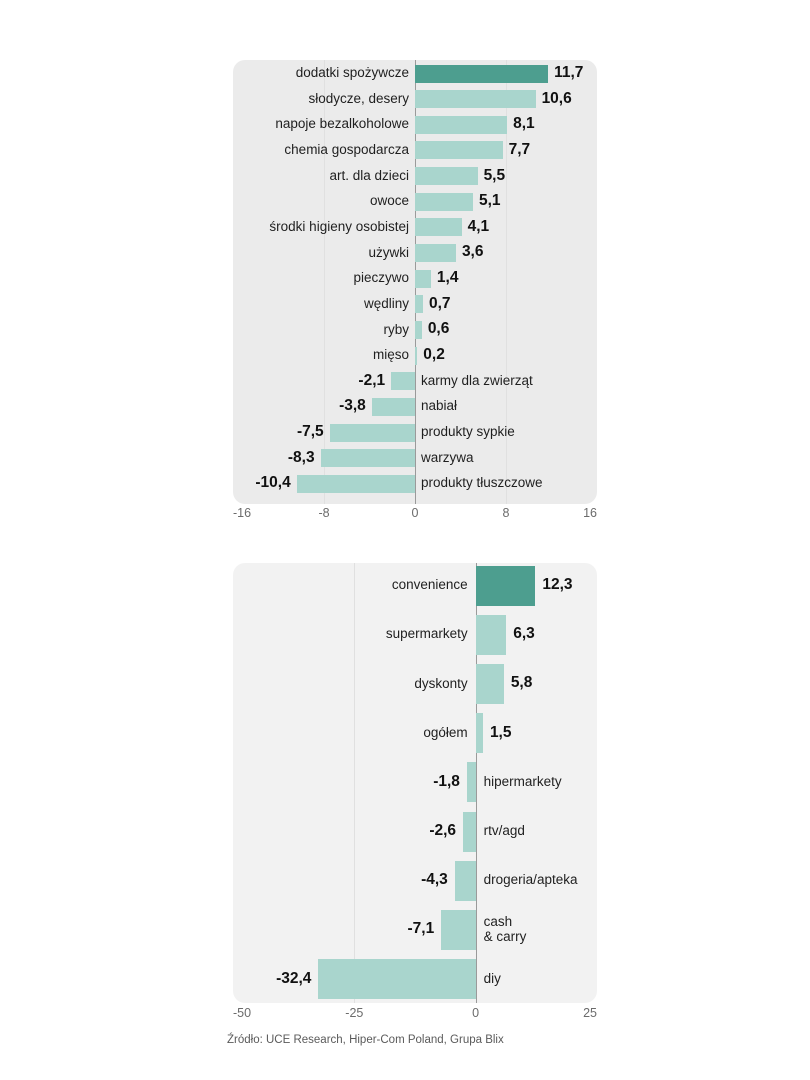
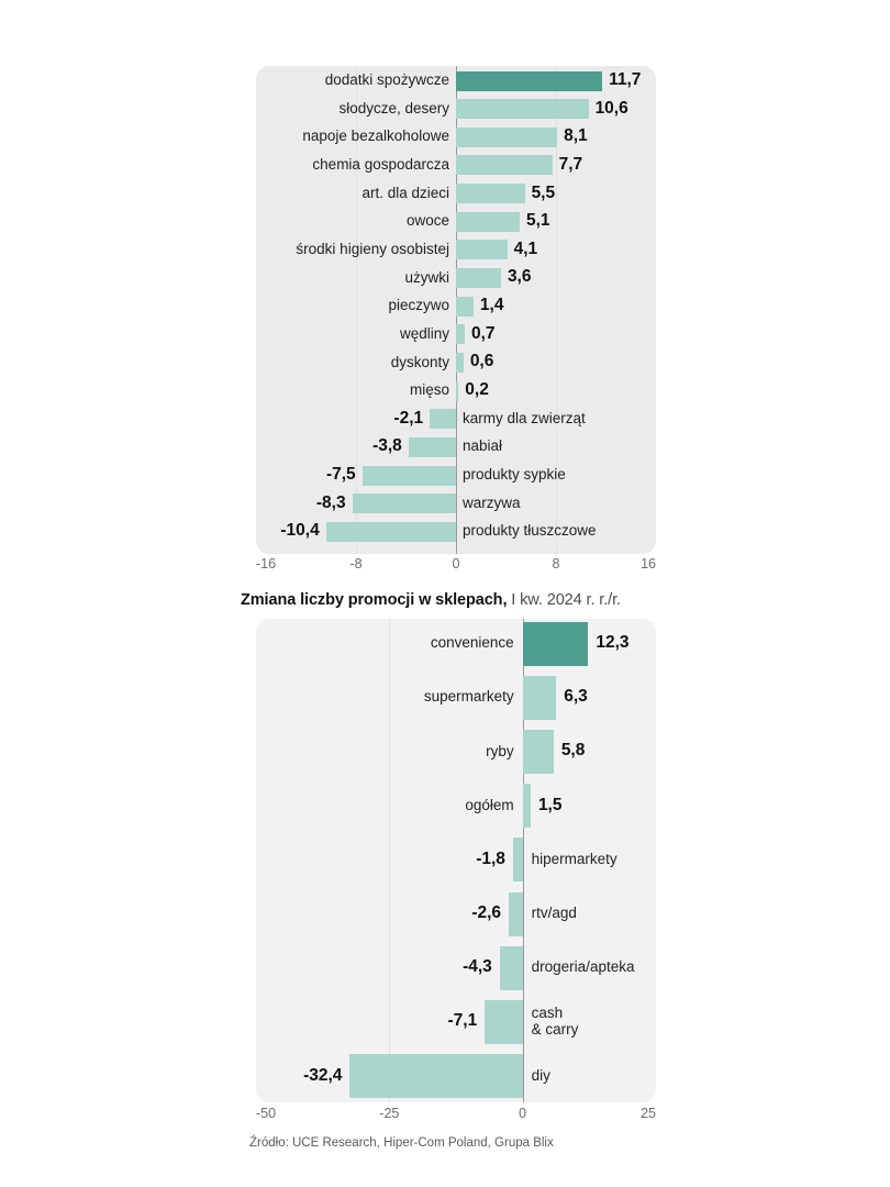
  11,7
  dodatki spożywcze
  10,6
  słodycze, desery
  8,1
  napoje bezalkoholowe
  7,7
  chemia gospodarcza
  5,5
  art. dla dzieci
  5,1
  owoce
  4,1
  środki higieny osobistej
  3,6
  używki
  1,4
  pieczywo
  0,7
  wędliny
  0,6
- ryby
+ dyskonty
  0,2
  mięso
  -2,1
  karmy dla zwierząt
  -3,8
  nabiał
  -7,5
  produkty sypkie
  -8,3
  warzywa
  -10,4
  produkty tłuszczowe
  -16
  -8
  0
  8
  16
+ Zmiana liczby promocji w sklepach, I kw. 2024 r. r./r.
  12,3
  convenience
  6,3
  supermarkety
  5,8
- dyskonty
+ ryby
  1,5
  ogółem
  -1,8
  hipermarkety
  -2,6
  rtv/agd
  -4,3
  drogeria/apteka
  -7,1
  cash
  & carry
  -32,4
  diy
  -50
  -25
  0
  25
  Źródło: UCE Research, Hiper-Com Poland, Grupa Blix
